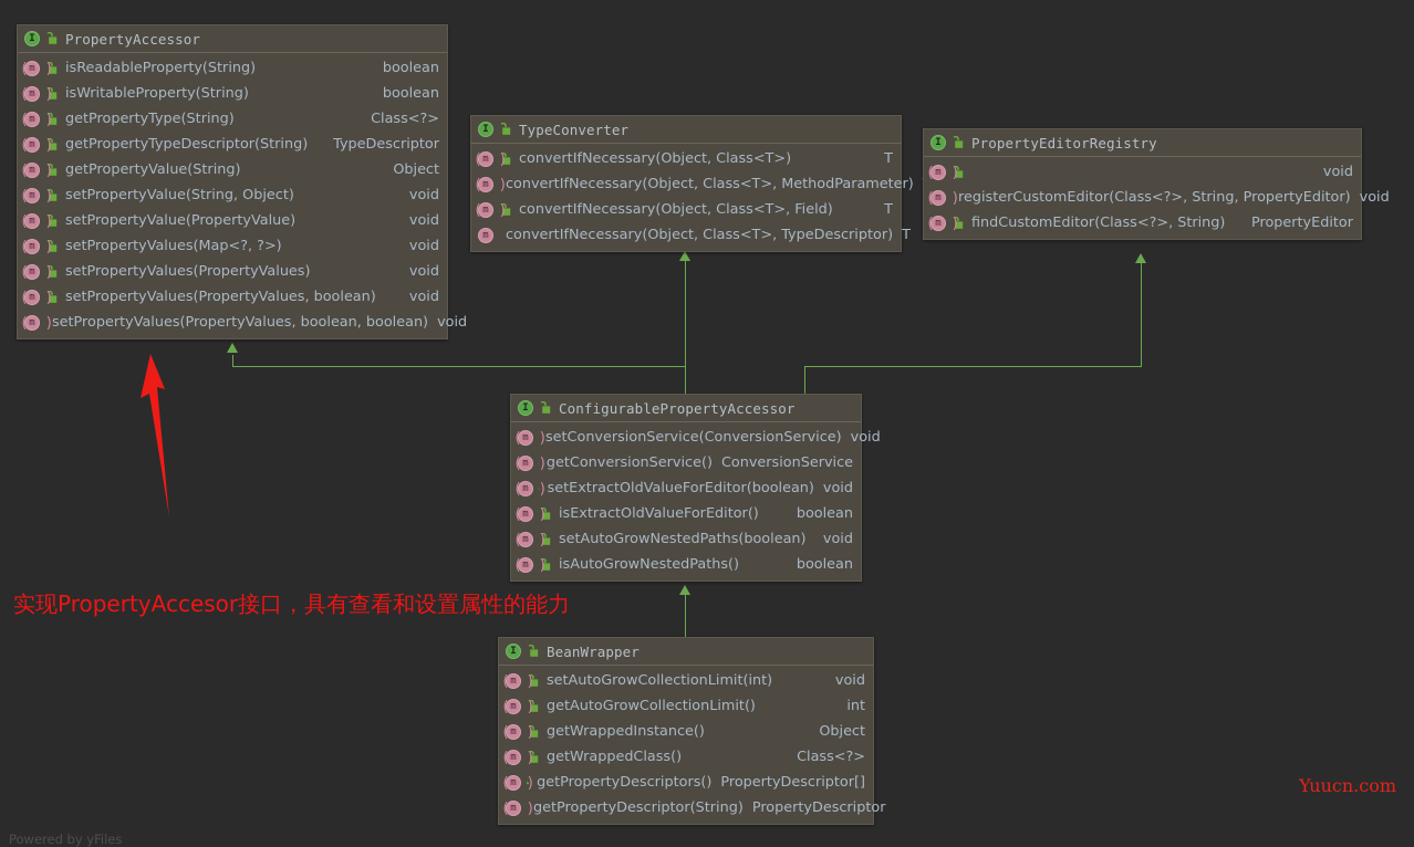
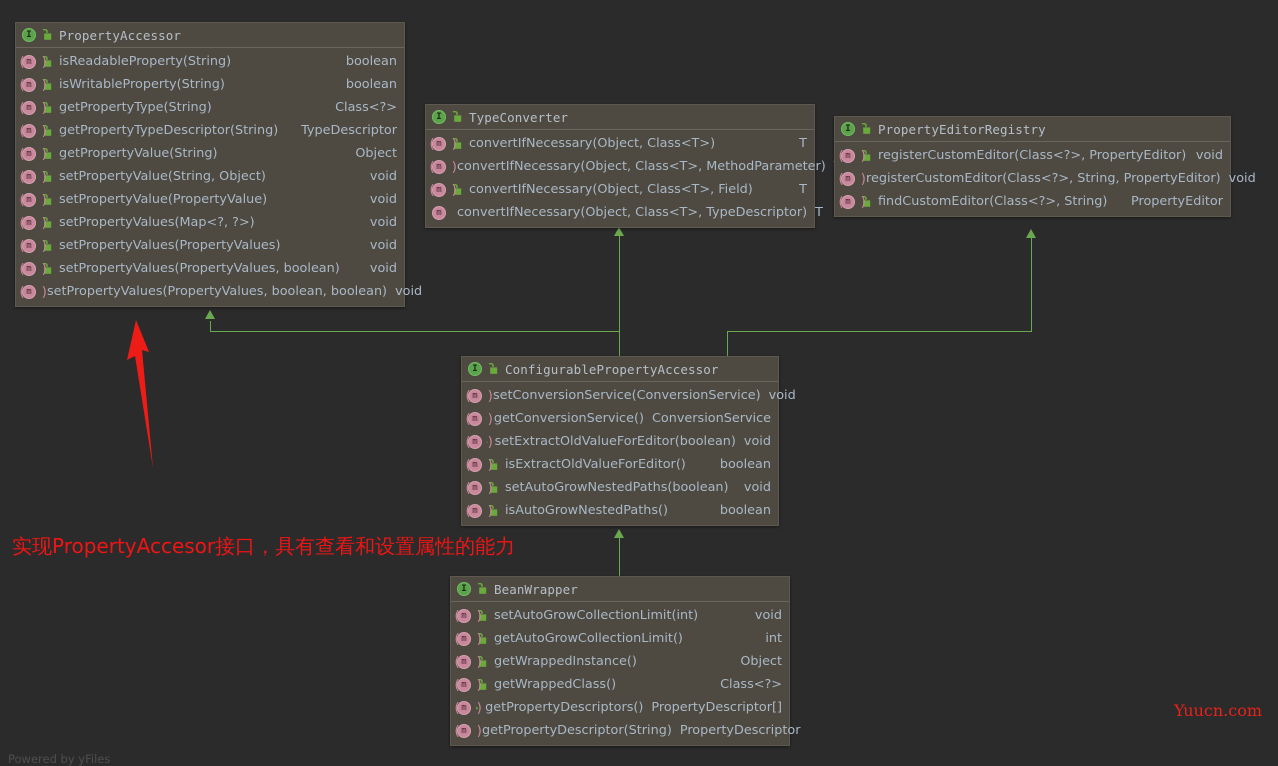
  PropertyAccessor
  isReadableProperty(String)
  boolean
  isWritableProperty(String)
  boolean
  getPropertyType(String)
  Class<?>
  getPropertyTypeDescriptor(String)
  TypeDescriptor
  getPropertyValue(String)
  Object
  setPropertyValue(String, Object)
  void
  setPropertyValue(PropertyValue)
  void
  setPropertyValues(Map<?, ?>)
  void
  setPropertyValues(PropertyValues)
  void
  setPropertyValues(PropertyValues, boolean)
  void
  etPropertyValues(PropertyValues, boolean, boolean)
  void
  TypeConverter
  convertIfNecessary(Object, Class<T>)
  T
  onvertIfNecessary(Object, Class<T>, MethodParameter)
  convertIfNecessary(Object, Class<T>, Field)
  T
  convertIfNecessary(Object, Class<T>, TypeDescriptor)
  T
  PropertyEditorRegistry
+ registerCustomEditor(Class<?>, PropertyEditor)
  void
  egisterCustomEditor(Class<?>, String, PropertyEditor)
  void
  findCustomEditor(Class<?>, String)
  PropertyEditor
  ConfigurablePropertyAccessor
  etConversionService(ConversionService)
  void
  etConversionService()
  ConversionService
  etExtractOldValueForEditor(boolean)
  void
  isExtractOldValueForEditor()
  boolean
  setAutoGrowNestedPaths(boolean)
  void
  isAutoGrowNestedPaths()
  boolean
  BeanWrapper
  setAutoGrowCollectionLimit(int)
  void
  getAutoGrowCollectionLimit()
  int
  getWrappedInstance()
  Object
  getWrappedClass()
  Class<?>
  getPropertyDescriptors()
  PropertyDescriptor[]
  etPropertyDescriptor(String)
  PropertyDescriptor
  实现PropertyAccesor接口，具有查看和设置属性的能力
  Yuucn.com
  Powered by yFiles
